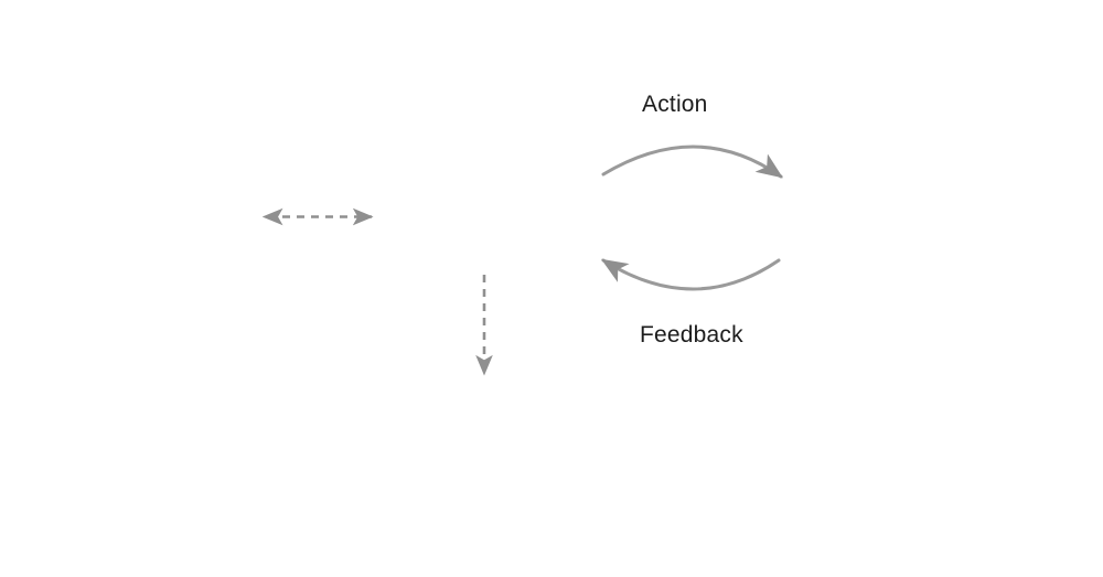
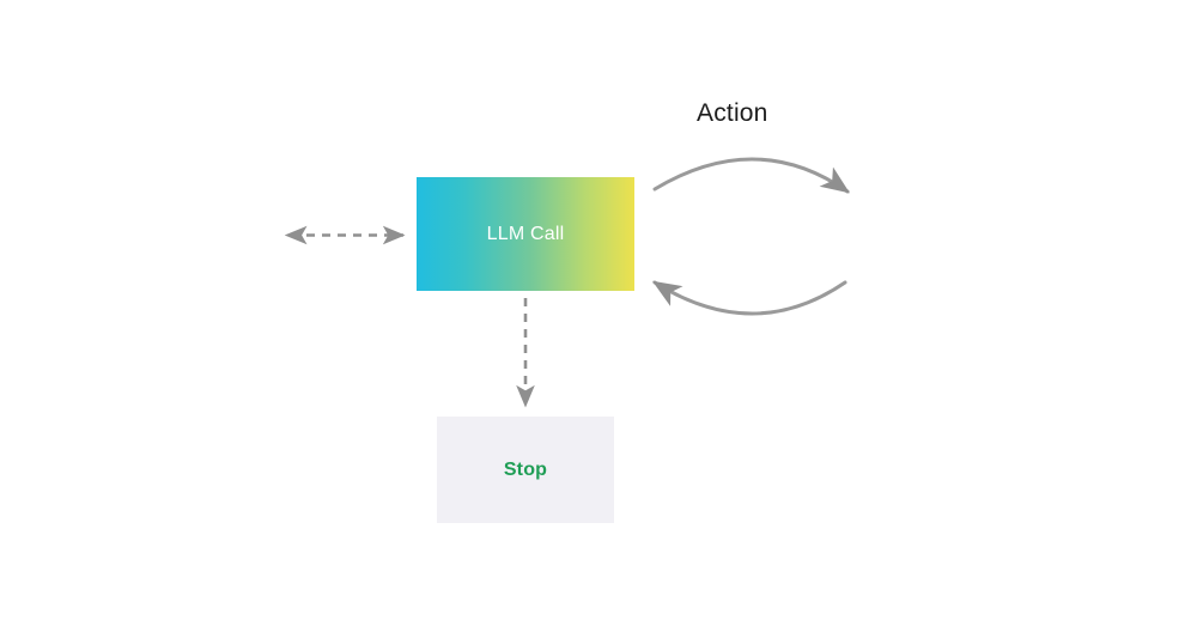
+ LLM Call
+ Stop
  Action
- Feedback
